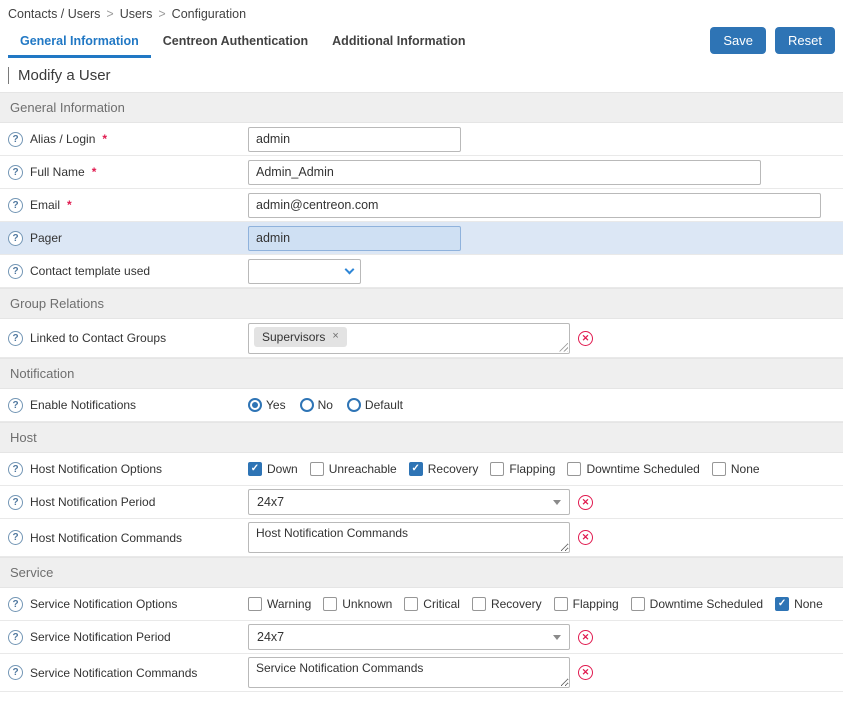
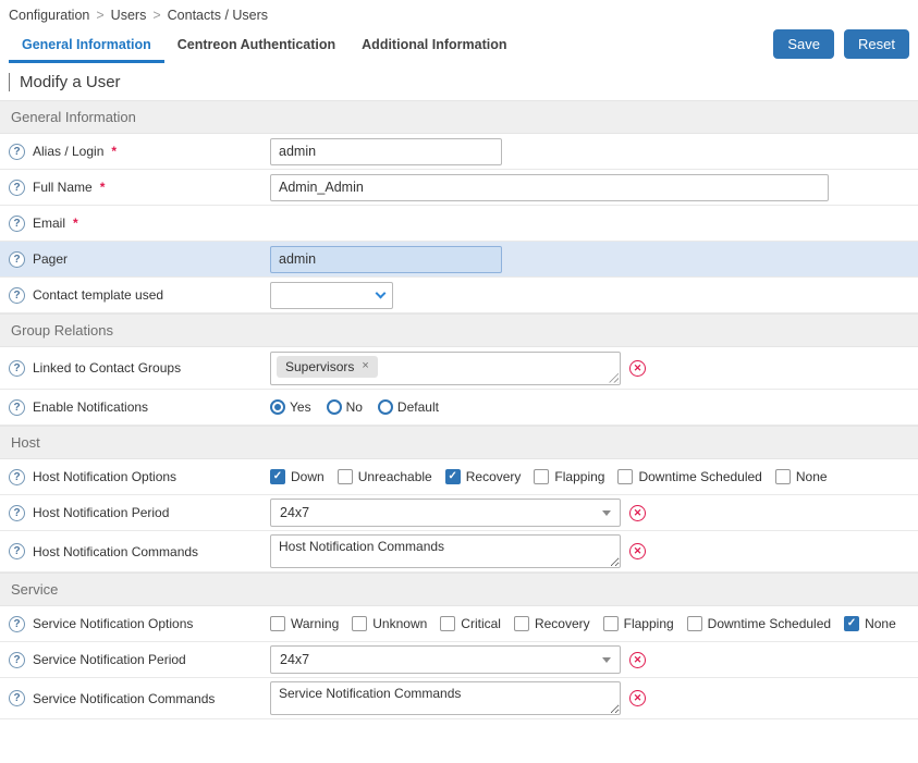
- Contacts / Users
+ Configuration
  >
  Users
  >
- Configuration
+ Contacts / Users
  General Information
  Centreon Authentication
  Additional Information
  Save
  Reset
  Modify a User
  General Information
  ?
  Alias / Login
  *
  admin
  ?
  Full Name
  *
  Admin_Admin
  ?
  Email
  *
- admin@centreon.com
  ?
  Pager
  admin
  ?
  Contact template used
  Group Relations
  ?
  Linked to Contact Groups
  Supervisors
  ×
  ✕
- Notification
  ?
  Enable Notifications
  Yes
  No
  Default
  Host
  ?
  Host Notification Options
  ✓
  Down
  Unreachable
  ✓
  Recovery
  Flapping
  Downtime Scheduled
  None
  ?
  Host Notification Period
  24x7
  ✕
  ?
  Host Notification Commands
  Host Notification Commands
  ✕
  Service
  ?
  Service Notification Options
  Warning
  Unknown
  Critical
  Recovery
  Flapping
  Downtime Scheduled
  ✓
  None
  ?
  Service Notification Period
  24x7
  ✕
  ?
  Service Notification Commands
  Service Notification Commands
  ✕
